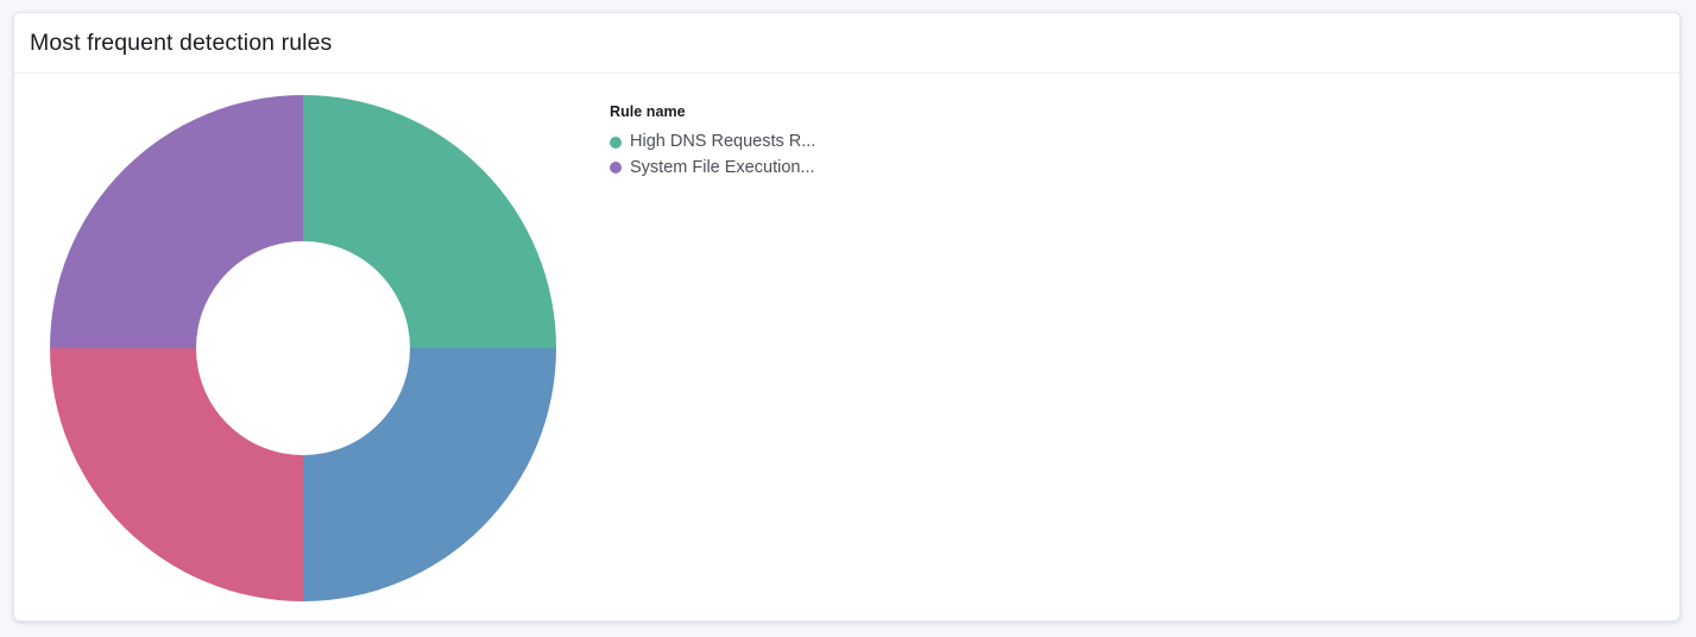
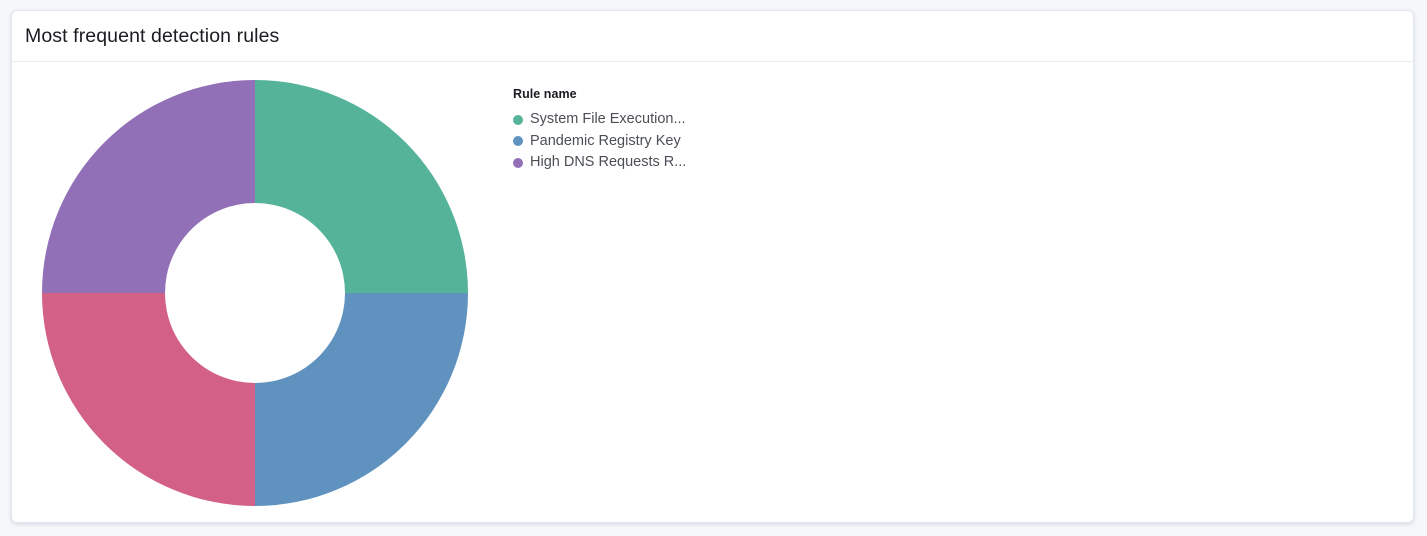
  Most frequent detection rules
  Rule name
- High DNS Requests R...
+ System File Execution...
+ Pandemic Registry Key
- System File Execution...
+ High DNS Requests R...
